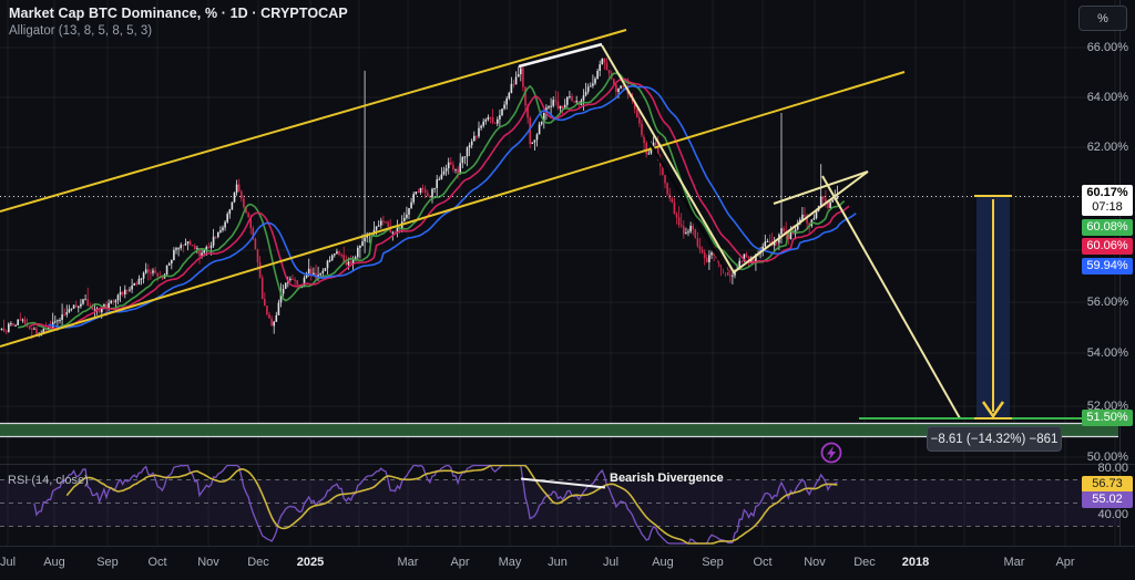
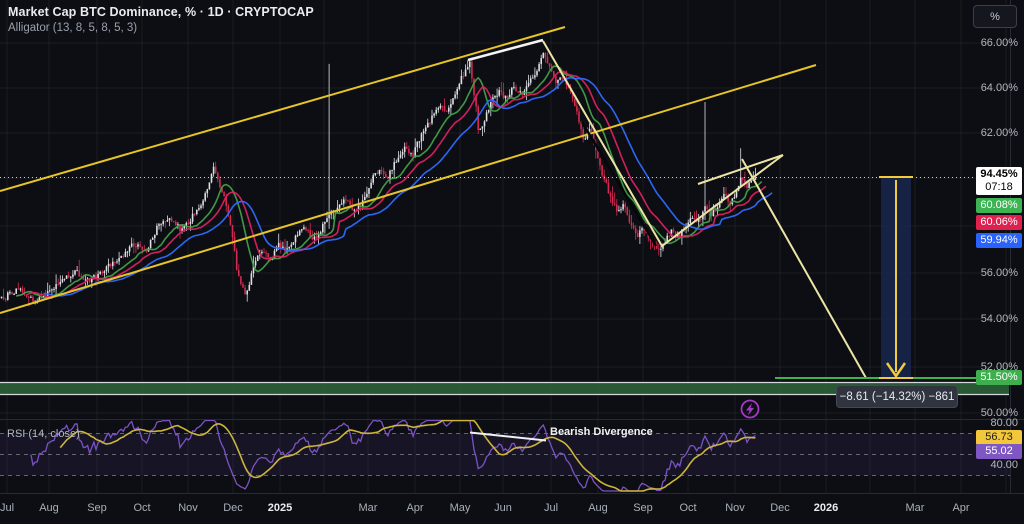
  Market Cap BTC Dominance, % · 1D · CRYPTOCAP
  Alligator (13, 8, 5, 8, 5, 3)
  %
  66.00%
  64.00%
  62.00%
  56.00%
  54.00%
  52.00%
  50.00%
  80.00
  40.00
- 60.17%
+ 94.45%
  07:18
  60.08%
  60.06%
  59.94%
  51.50%
  56.73
  55.02
  Jul
  Aug
  Sep
  Oct
  Nov
  Dec
  2025
  Mar
  Apr
  May
  Jun
  Jul
  Aug
  Sep
  Oct
  Nov
  Dec
- 2018
+ 2026
  Mar
  Apr
  RSI (14, close)
  Bearish Divergence
  −8.61 (−14.32%) −861
